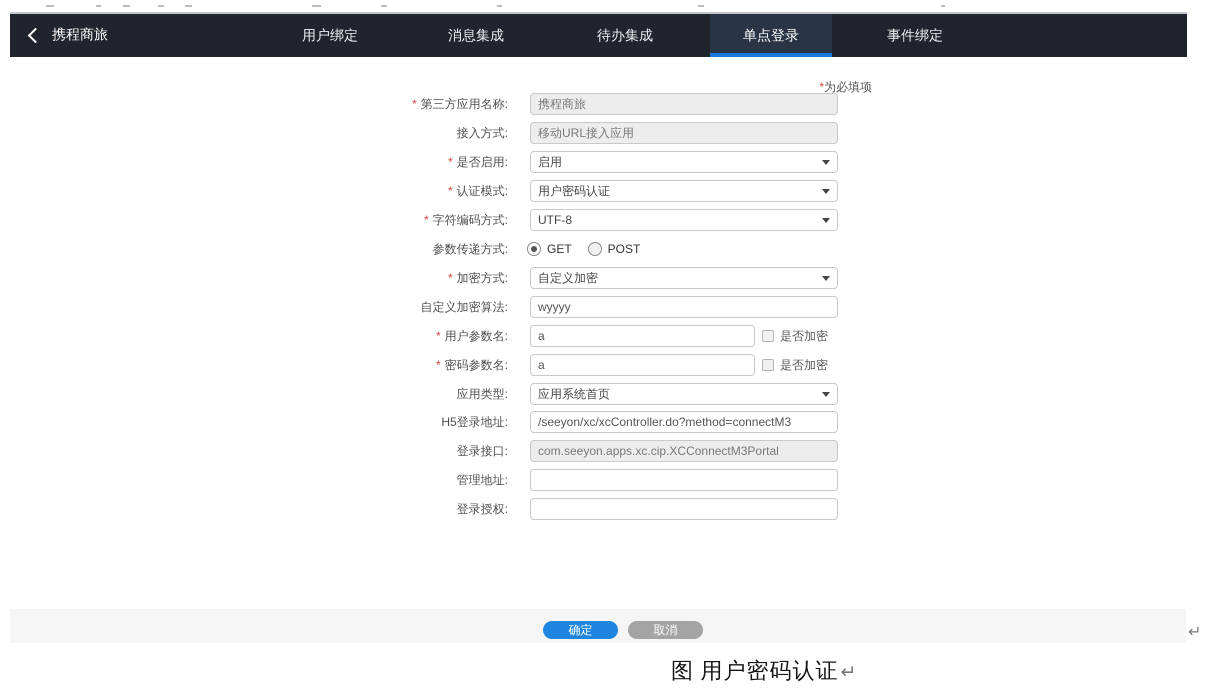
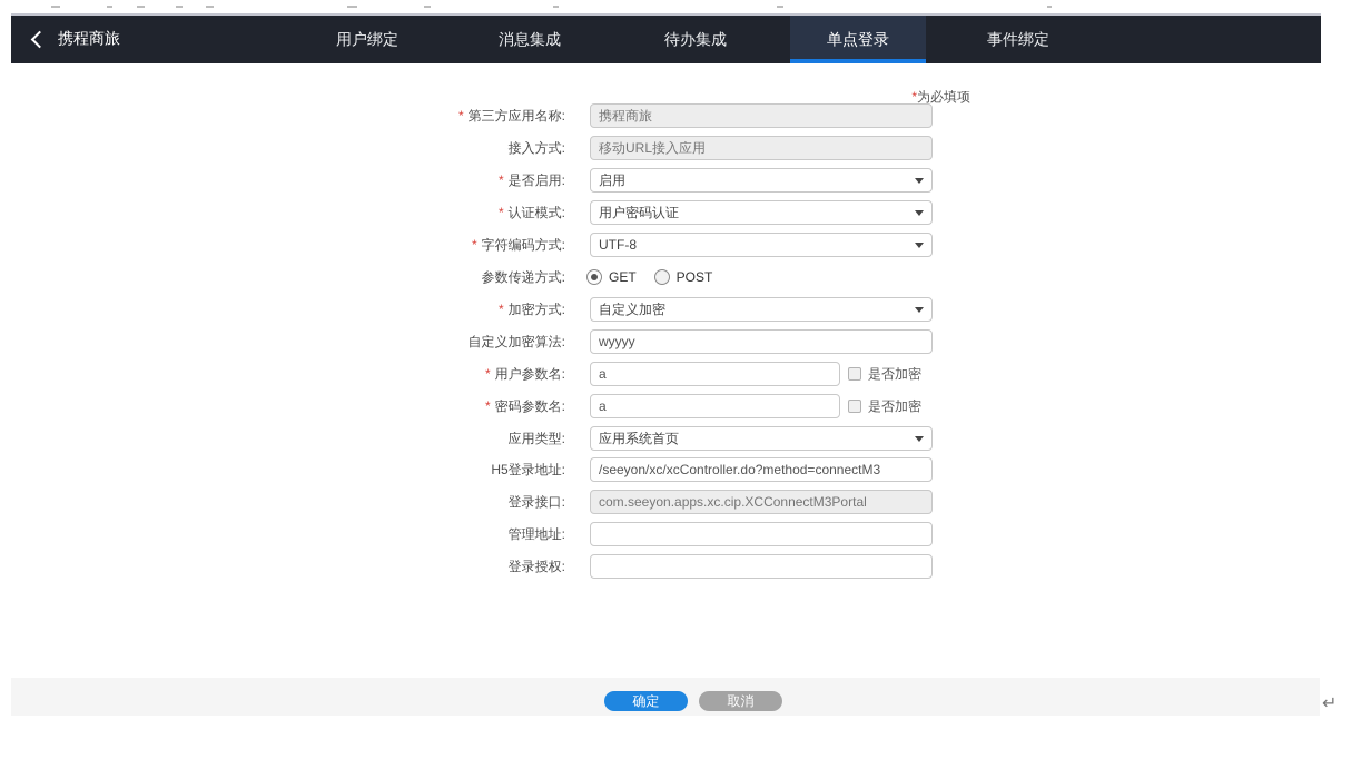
  携程商旅
  用户绑定
  消息集成
  待办集成
  单点登录
  事件绑定
  *为必填项
  * 第三方应用名称:
  携程商旅
  接入方式:
  移动URL接入应用
  * 是否启用:
  启用
  * 认证模式:
  用户密码认证
  * 字符编码方式:
  UTF-8
  参数传递方式:
  GET
  POST
  * 加密方式:
  自定义加密
  自定义加密算法:
  wyyyy
  * 用户参数名:
  a
  是否加密
  * 密码参数名:
  a
  是否加密
  应用类型:
  应用系统首页
  H5登录地址:
  /seeyon/xc/xcController.do?method=connectM3
  登录接口:
  com.seeyon.apps.xc.cip.XCConnectM3Portal
  管理地址:
  登录授权:
  确定
  取消
  ↵
- 图 用户密码认证↵
